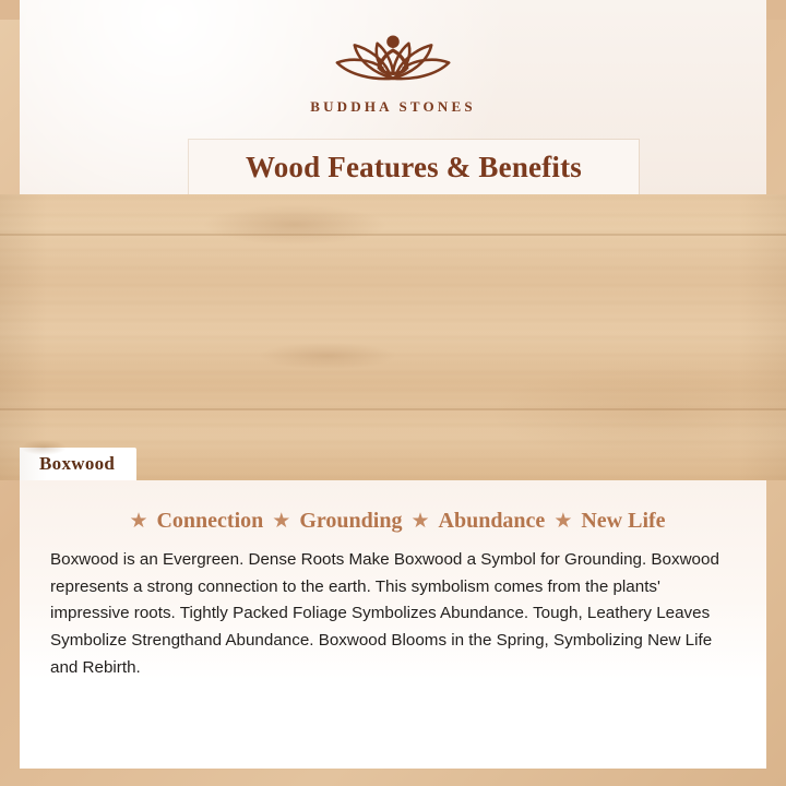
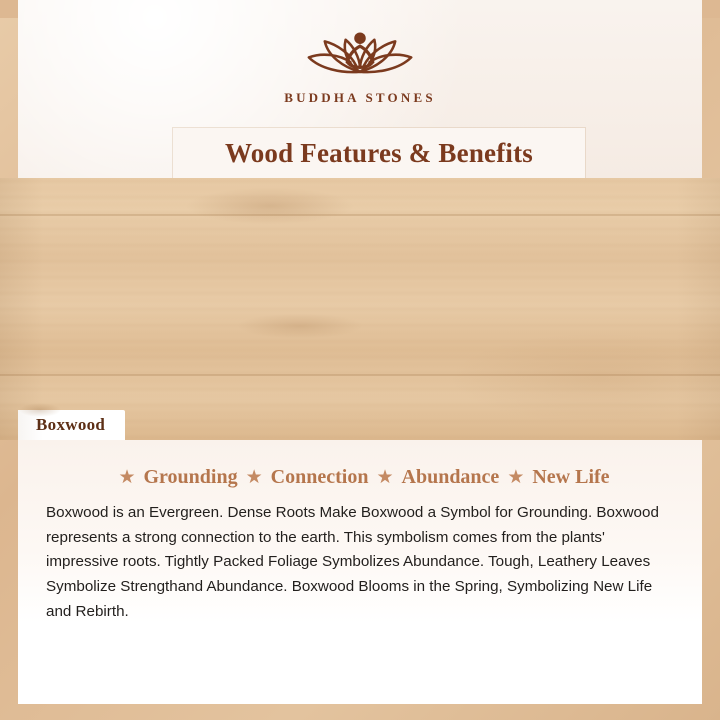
  BUDDHA STONES
  Wood Features & Benefits
  ★
- Connection
+ Grounding
  ★
- Grounding
+ Connection
  ★
  Abundance
  ★
  New Life
  Boxwood is an Evergreen. Dense Roots Make Boxwood a Symbol for Grounding. Boxwood represents a strong connection to the earth. This symbolism comes from the plants' impressive roots. Tightly Packed Foliage Symbolizes Abundance. Tough, Leathery Leaves Symbolize Strengthand Abundance. Boxwood Blooms in the Spring, Symbolizing New Life and Rebirth.
